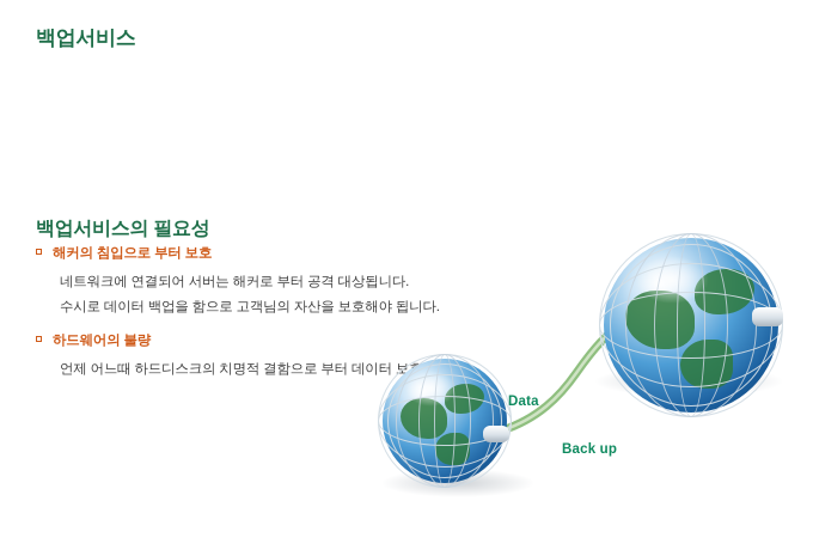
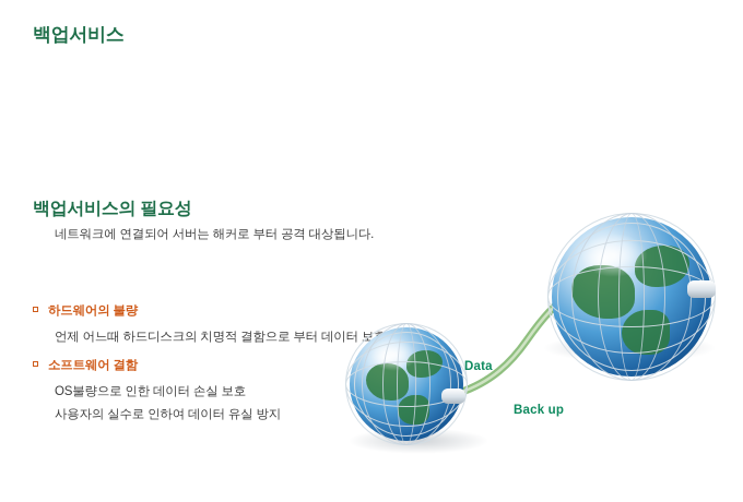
  백업서비스
  백업서비스의 필요성
- 해커의 침입으로 부터 보호
  네트워크에 연결되어 서버는 해커로 부터 공격 대상됩니다.
- 수시로 데이터 백업을 함으로 고객님의 자산을 보호해야 됩니다.
  하드웨어의 불량
  언제 어느때 하드디스크의 치명적 결함으로 부터 데이터 보
+ 소프트웨어 결함
+ OS불량으로 인한 데이터 손실 보호
+ 사용자의 실수로 인하여 데이터 유실 방지
  Data
  Back up
